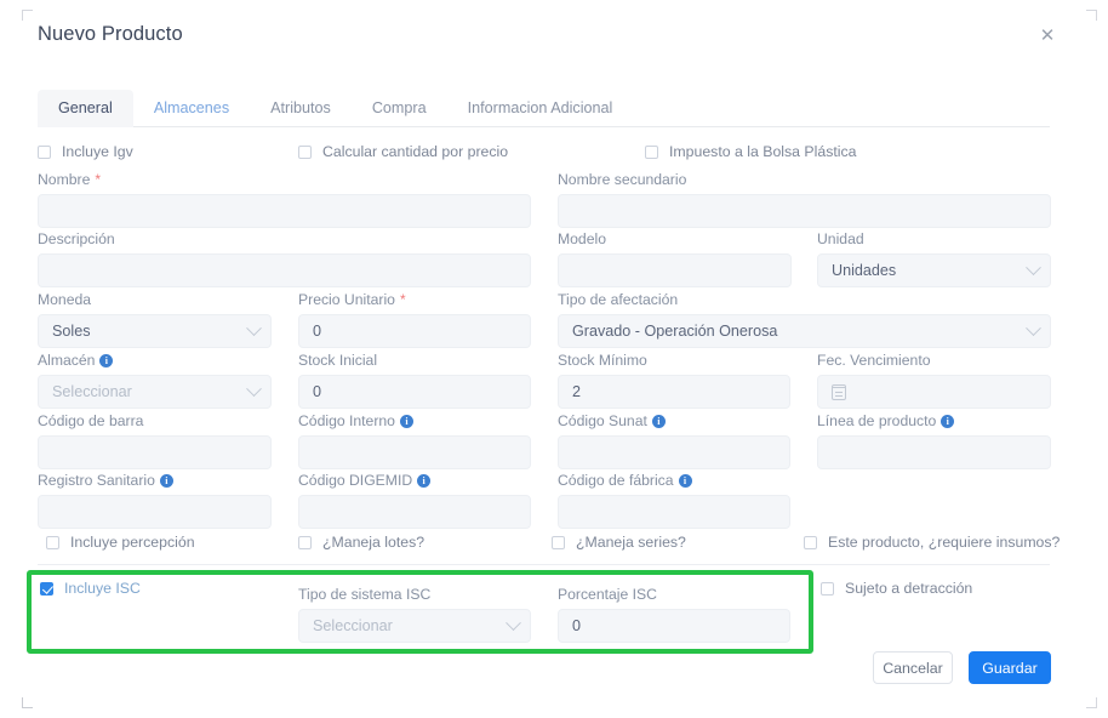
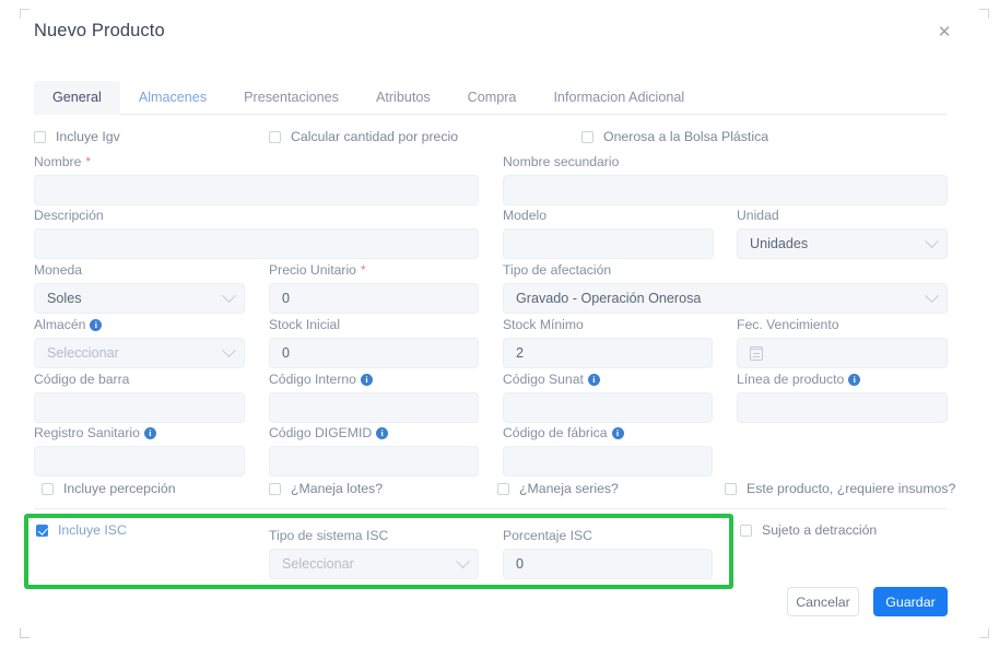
  Nuevo Producto
  ✕
  General
  Almacenes
+ Presentaciones
  Atributos
  Compra
  Informacion Adicional
  Incluye Igv
  Calcular cantidad por precio
- Impuesto a la Bolsa Plástica
+ Onerosa a la Bolsa Plástica
  Nombre
  *
  Nombre secundario
  Descripción
  Modelo
  Unidad
  Unidades
  Moneda
  Soles
  Precio Unitario
  *
  0
  Tipo de afectación
  Gravado - Operación Onerosa
  Almacén
  i
  Seleccionar
  Stock Inicial
  0
  Stock Mínimo
  2
  Fec. Vencimiento
  Código de barra
  Código Interno
  i
  Código Sunat
  i
  Línea de producto
  i
  Registro Sanitario
  i
  Código DIGEMID
  i
  Código de fábrica
  i
  Incluye percepción
  ¿Maneja lotes?
  ¿Maneja series?
  Este producto, ¿requiere insumos?
  Incluye ISC
  Tipo de sistema ISC
  Seleccionar
  Porcentaje ISC
  0
  Sujeto a detracción
  Cancelar
  Guardar
